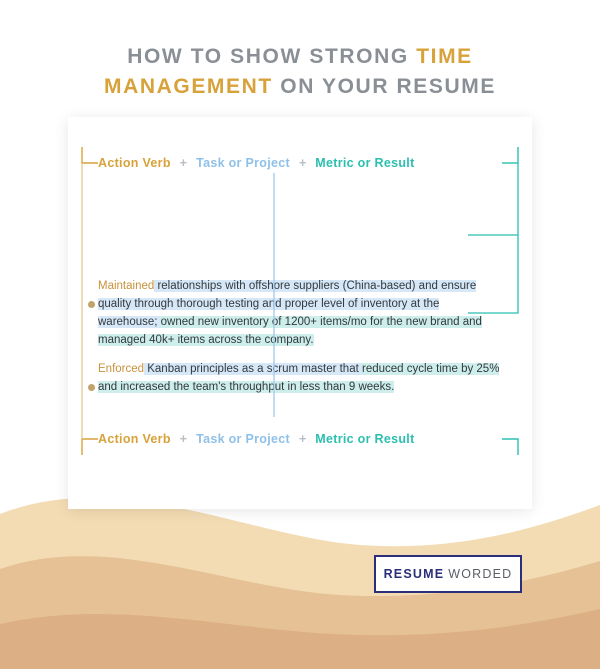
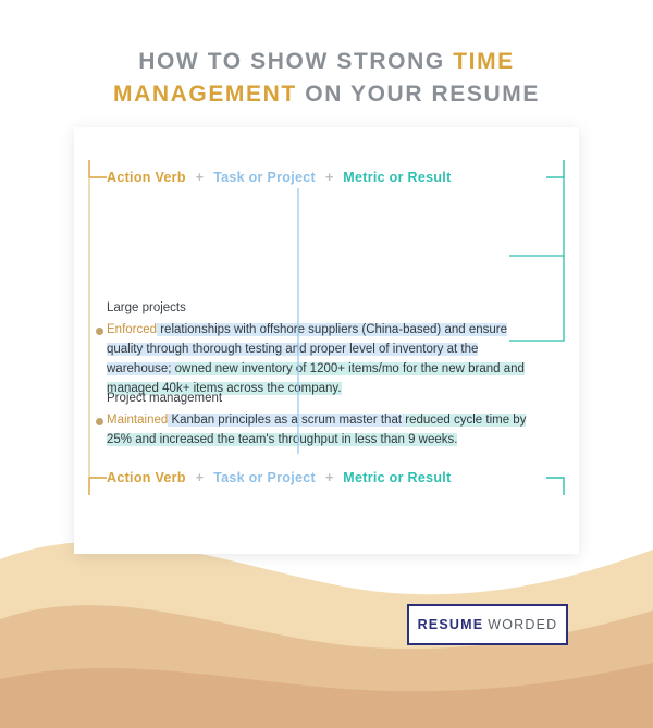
  HOW TO SHOW STRONG TIME
  MANAGEMENT ON YOUR RESUME
  Action Verb
  +
  Task or Project
  +
  Metric or Result
+ Large projects
- Maintained relationships with offshore suppliers (China-based) and ensure quality through thorough testing and proper level of inventory at the warehouse; owned new inventory of 1200+ items/mo for the new brand and managed 40k+ items across the cmpany.
+ Enforced relationships with offshore suppliers (China-based) and ensure quality through thorough testing and proper level of inventory at the warehouse; owned new inventory of 1200+ items/mo for the new brand and managed 40k+ items across the cmpany.
+ Project management
- Enforced Kanban principles as a scrum master that reduced cycle time by 25% and increased the team's throughput in less than 9 weeks.
+ Maintained Kanban principles as a scrum master that reduced cycle time by 25% and increased the team's throughput in less than 9 weeks.
  Action Verb
  +
  Task or Project
  +
  Metric or Result
  RESUME
  WORDED
